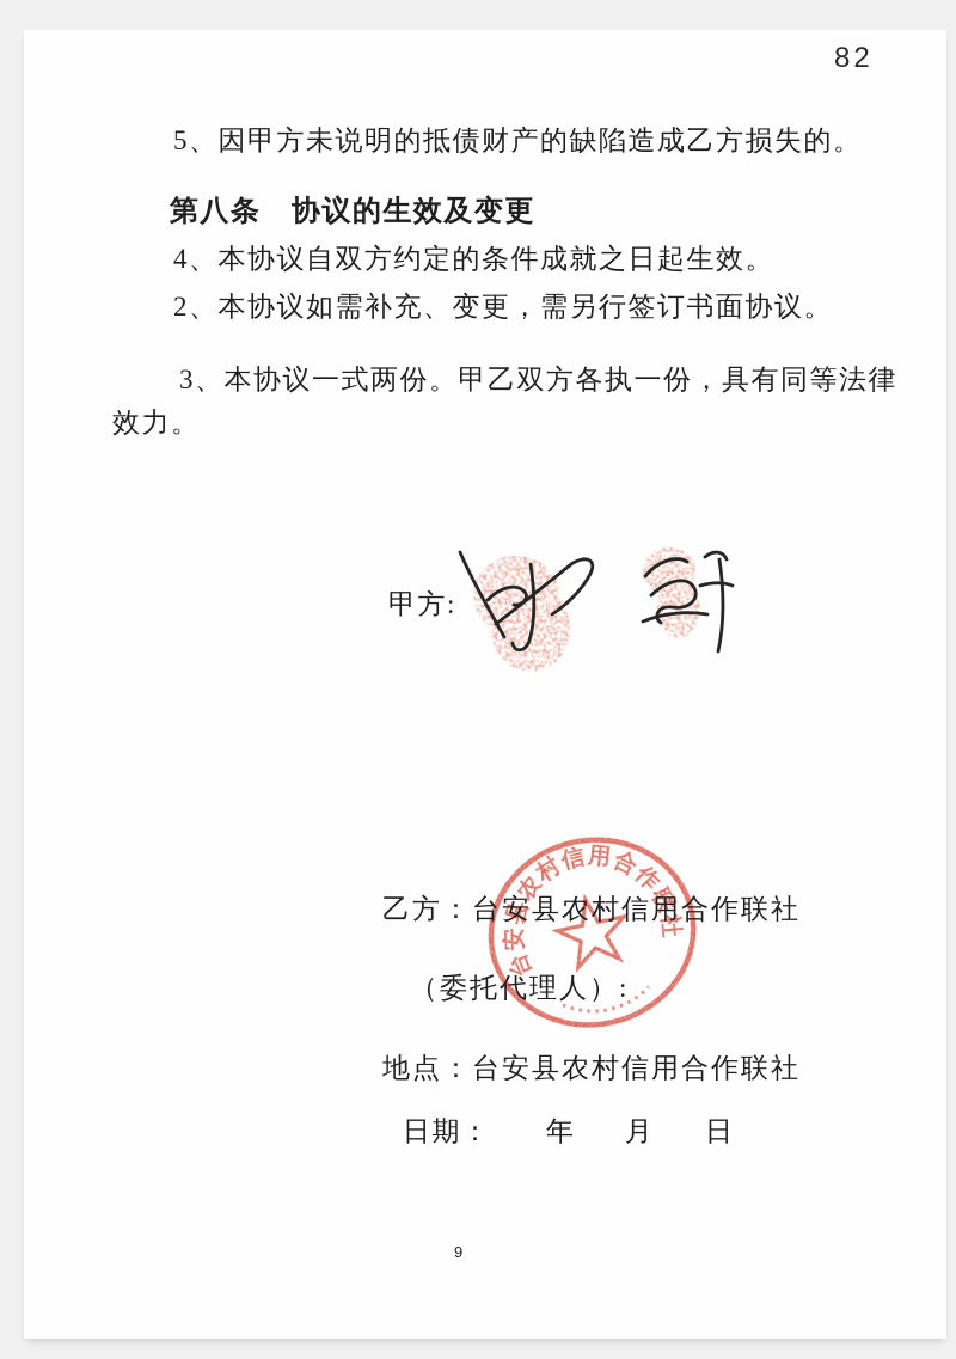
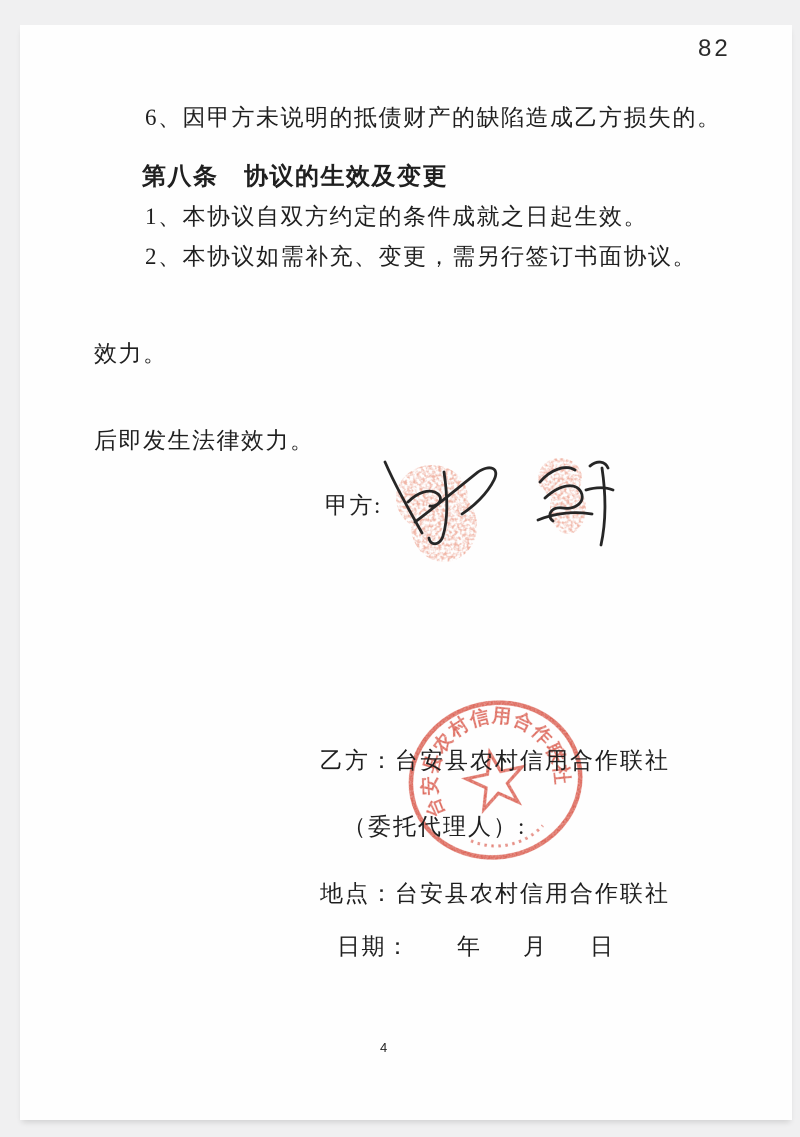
  82
- 5、因甲方未说明的抵债财产的缺陷造成乙方损失的。
+ 6、因甲方未说明的抵债财产的缺陷造成乙方损失的。
  第八条 协议的生效及变更
- 4、本协议自双方约定的条件成就之日起生效。
+ 1、本协议自双方约定的条件成就之日起生效。
  2、本协议如需补充、变更，需另行签订书面协议。
- 3、本协议一式两份。甲乙双方各执一份，具有同等法律
  效力。
+ 后即发生法律效力。
  甲方:
  乙方：台安县农村信用合作联社
  （委托代理人）:
  地点：台安县农村信用合作联社
  日期：
  年
  月
  日
- 9
+ 4
